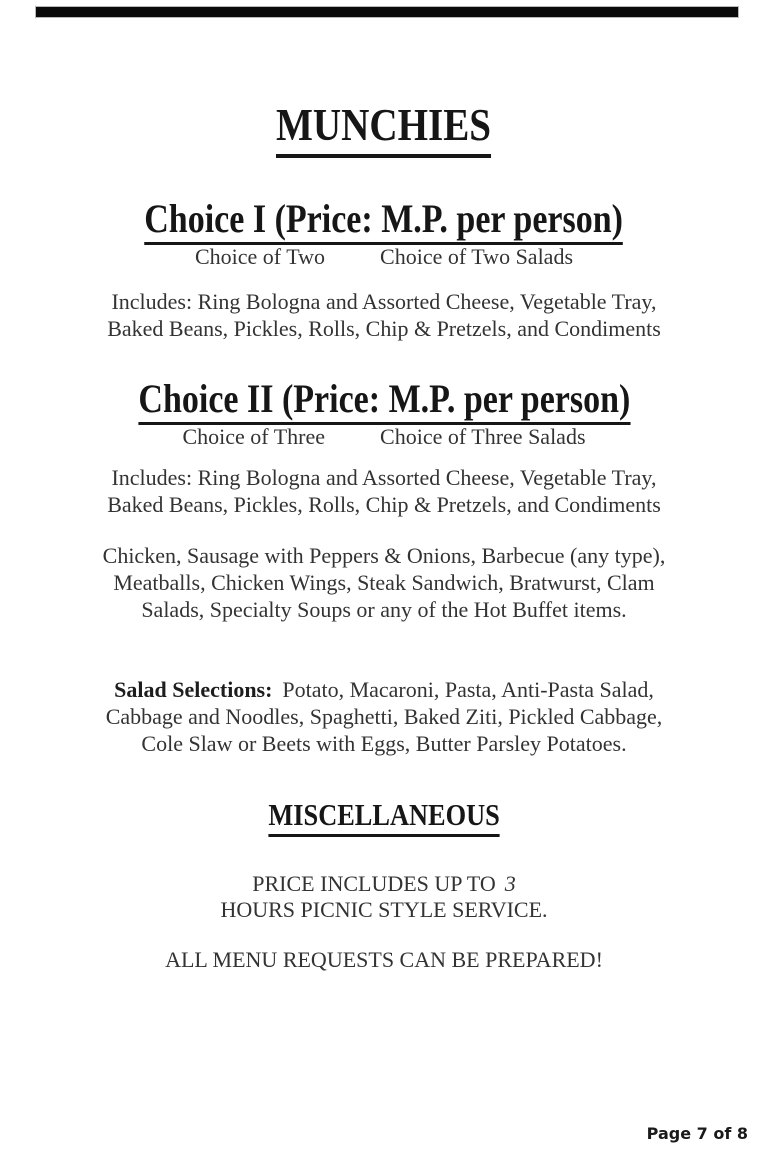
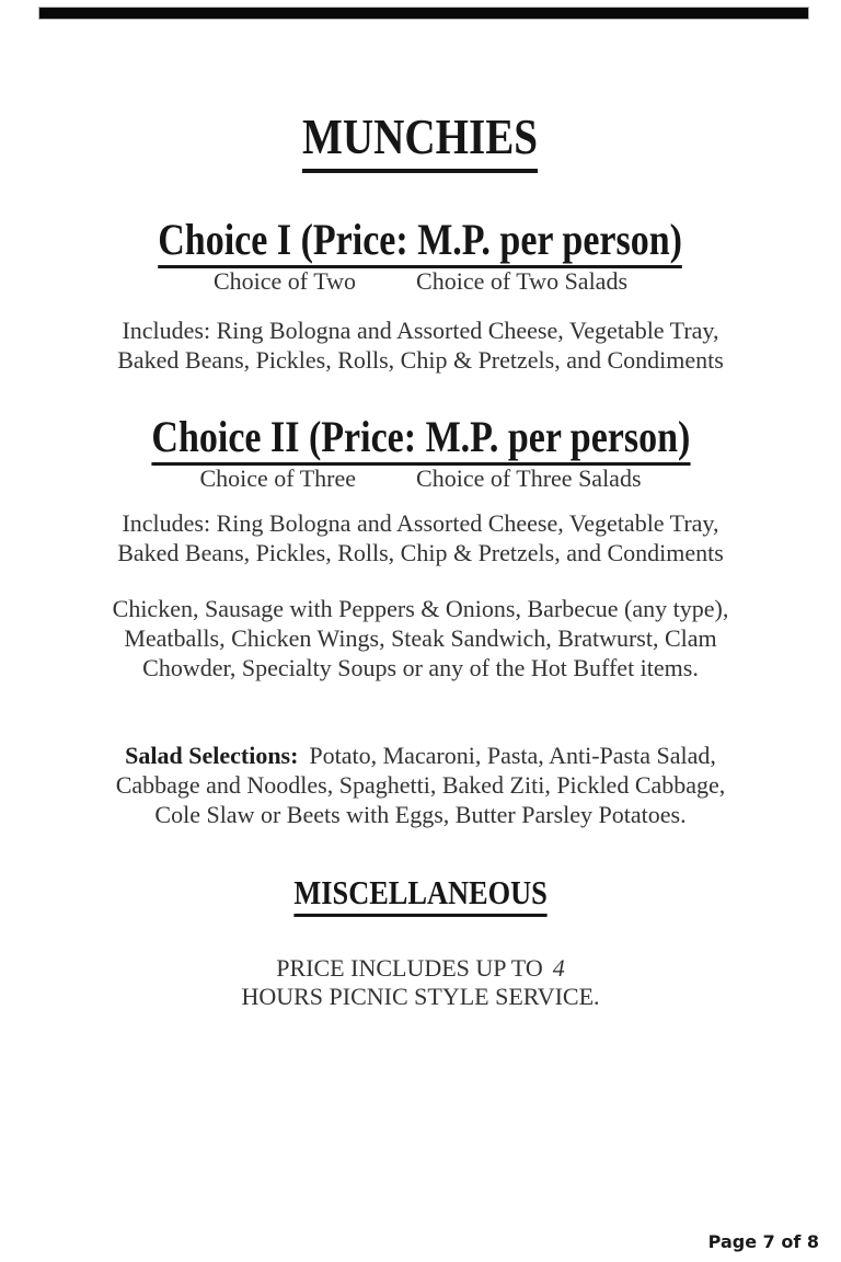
  MUNCHIES
  Choice I (Price: M.P. per person)
  Choice of Two
  Choice of Two Salads
  Includes: Ring Bologna and Assorted Cheese, Vegetable Tray,
  Baked Beans, Pickles, Rolls, Chip & Pretzels, and Condiments
  Choice II (Price: M.P. per person)
  Choice of Three
  Choice of Three Salads
  Includes: Ring Bologna and Assorted Cheese, Vegetable Tray,
  Baked Beans, Pickles, Rolls, Chip & Pretzels, and Condiments
  Chicken, Sausage with Peppers & Onions, Barbecue (any type),
  Meatballs, Chicken Wings, Steak Sandwich, Bratwurst, Clam
- Salads, Specialty Soups or any of the Hot Buffet items.
+ Chowder, Specialty Soups or any of the Hot Buffet items.
  Salad Selections: Potato, Macaroni, Pasta, Anti-Pasta Salad,
  Cabbage and Noodles, Spaghetti, Baked Ziti, Pickled Cabbage,
  Cole Slaw or Beets with Eggs, Butter Parsley Potatoes.
  MISCELLANEOUS
- PRICE INCLUDES UP TO 3
+ PRICE INCLUDES UP TO 4
  HOURS PICNIC STYLE SERVICE.
- ALL MENU REQUESTS CAN BE PREPARED!
  Page 7 of 8
